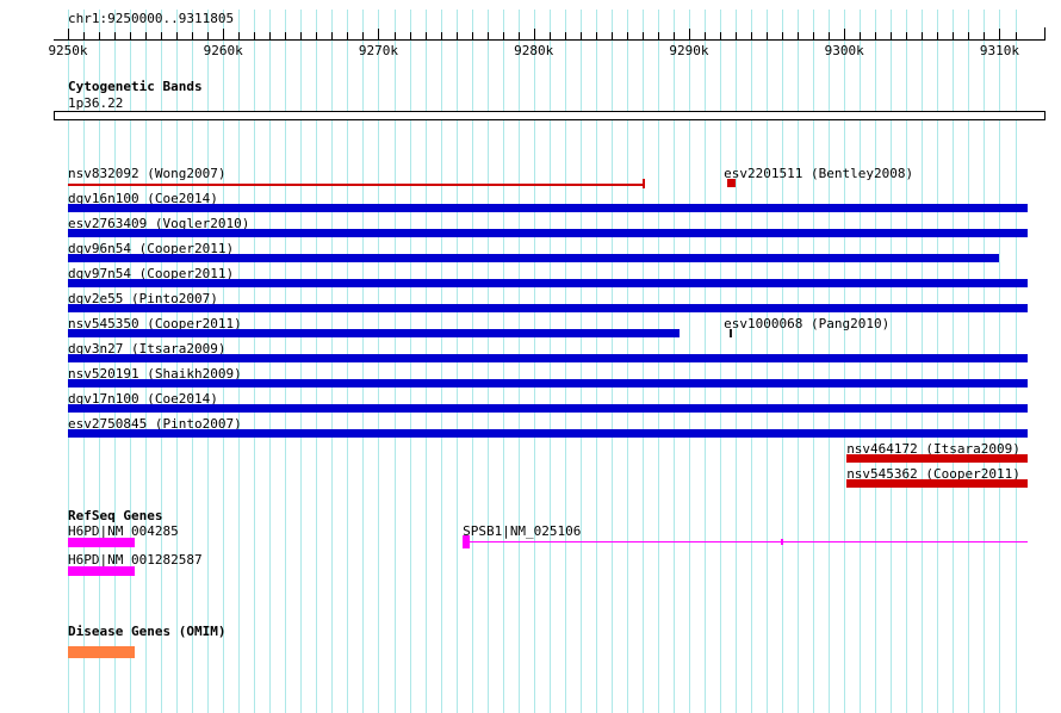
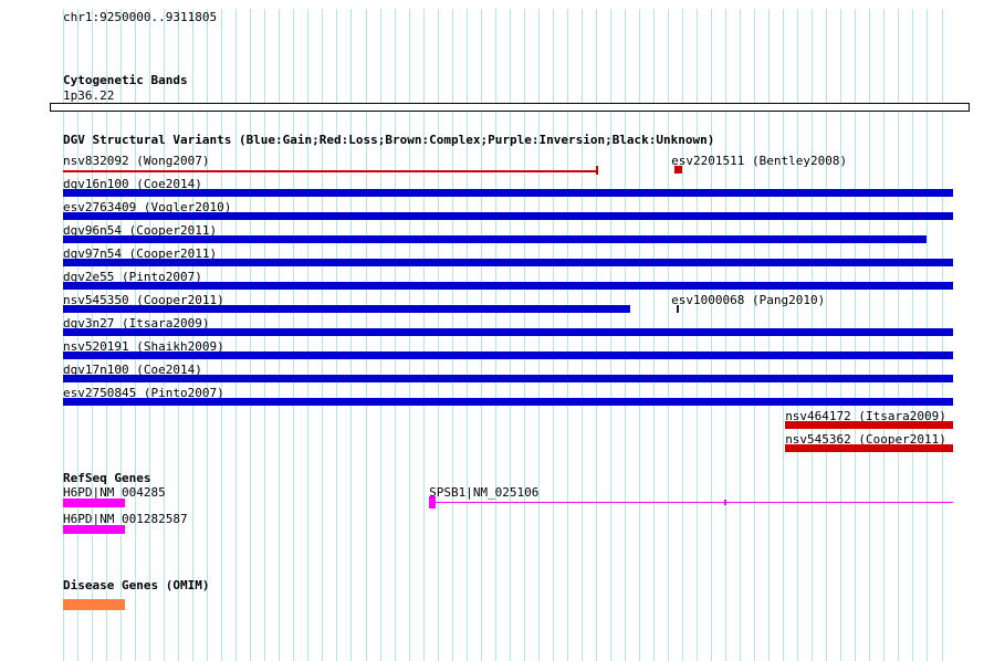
  chr1:9250000..9311805
- 9250k
- 9260k
- 9270k
- 9280k
- 9290k
- 9300k
- 9310k
  Cytogenetic Bands
  1p36.22
+ DGV Structural Variants (Blue:Gain;Red:Loss;Brown:Complex;Purple:Inversion;Black:Unknown)
  nsv832092 (Wong2007)
  esv2201511 (Bentley2008)
  dgv16n100 (Coe2014)
  esv2763409 (Vogler2010)
  dgv96n54 (Cooper2011)
  dgv97n54 (Cooper2011)
  dgv2e55 (Pinto2007)
  nsv545350 (Cooper2011)
  esv1000068 (Pang2010)
  dgv3n27 (Itsara2009)
  nsv520191 (Shaikh2009)
  dgv17n100 (Coe2014)
  esv2750845 (Pinto2007)
  nsv464172 (Itsara2009)
  nsv545362 (Cooper2011)
  RefSeq Genes
  H6PD|NM_004285
  SPSB1|NM_025106
  H6PD|NM_001282587
  Disease Genes (OMIM)
